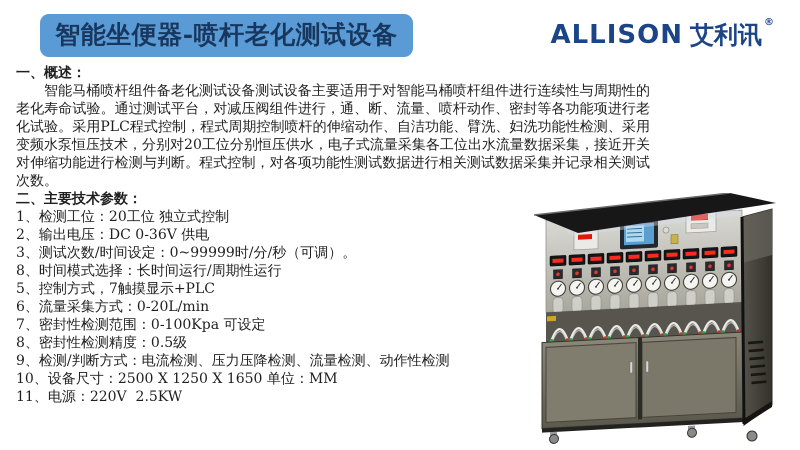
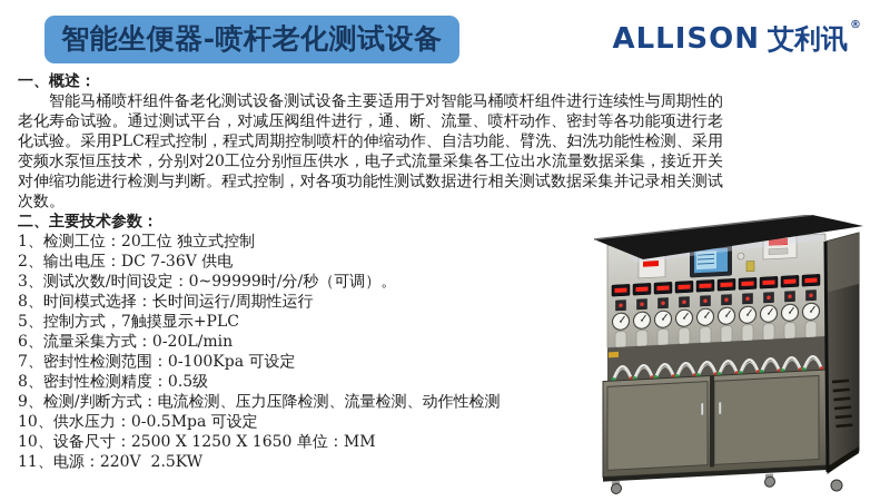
  智能坐便器-喷杆老化测试设备
  ALLISON
  艾利讯
  ®
  一、概述：
  智能马桶喷杆组件备老化测试设备测试设备主要适用于对智能马桶喷杆组件进行连续性与周期性的老化寿命试验。通过测试平台，对减压阀组件进行，通、断、流量、喷杆动作、密封等各功能项进行老化试验。采用PLC程式控制，程式周期控制喷杆的伸缩动作、自洁功能、臂洗、妇洗功能性检测、采用变频水泵恒压技术，分别对20工位分别恒压供水，电子式流量采集各工位出水流量数据采集，接近开关对伸缩功能进行检测与判断。程式控制，对各项功能性测试数据进行相关测试数据采集并记录相关测试次数。
  二、主要技术参数：
  1、检测工位：20工位 独立式控制
- 2、输出电压：DC 0-36V 供电
+ 2、输出电压：DC 7-36V 供电
  3、测试次数/时间设定：0~99999时/分/秒（可调）。
  8、时间模式选择：长时间运行/周期性运行
  5、控制方式，7触摸显示+PLC
  6、流量采集方式：0-20L/min
  7、密封性检测范围：0-100Kpa 可设定
  8、密封性检测精度：0.5级
  9、检测/判断方式：电流检测、压力压降检测、流量检测、动作性检测
+ 10、供水压力：0-0.5Mpa 可设定
  10、设备尺寸：2500 X 1250 X 1650 单位：MM
  11、电源：220V 2.5KW
